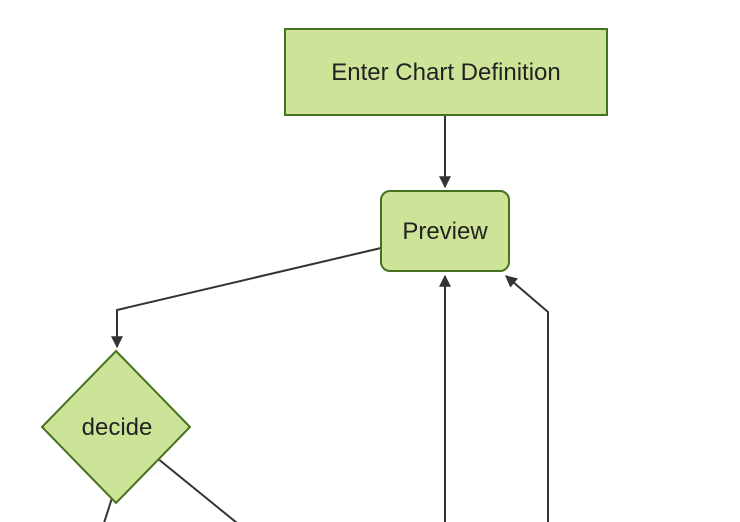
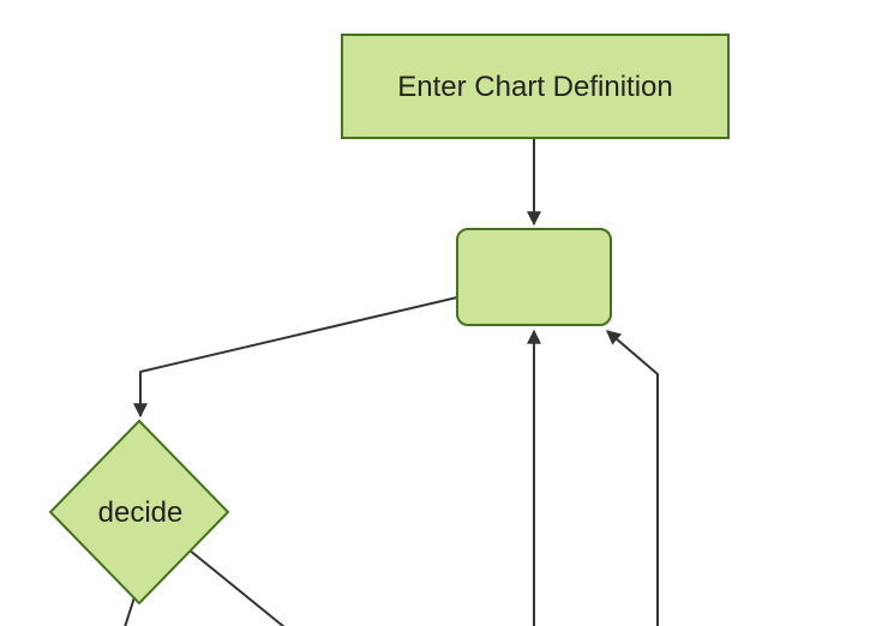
  Enter Chart Definition
- Preview
  decide
